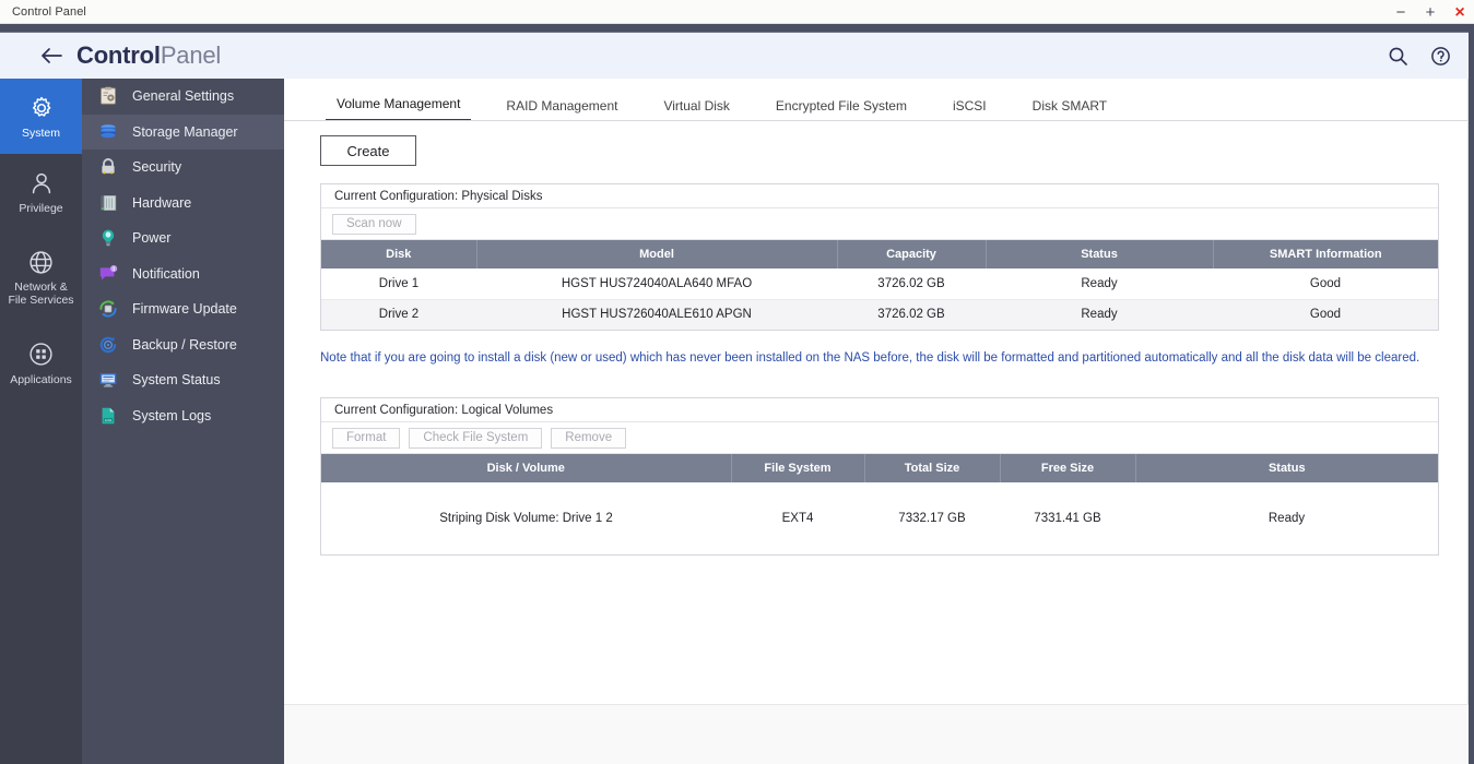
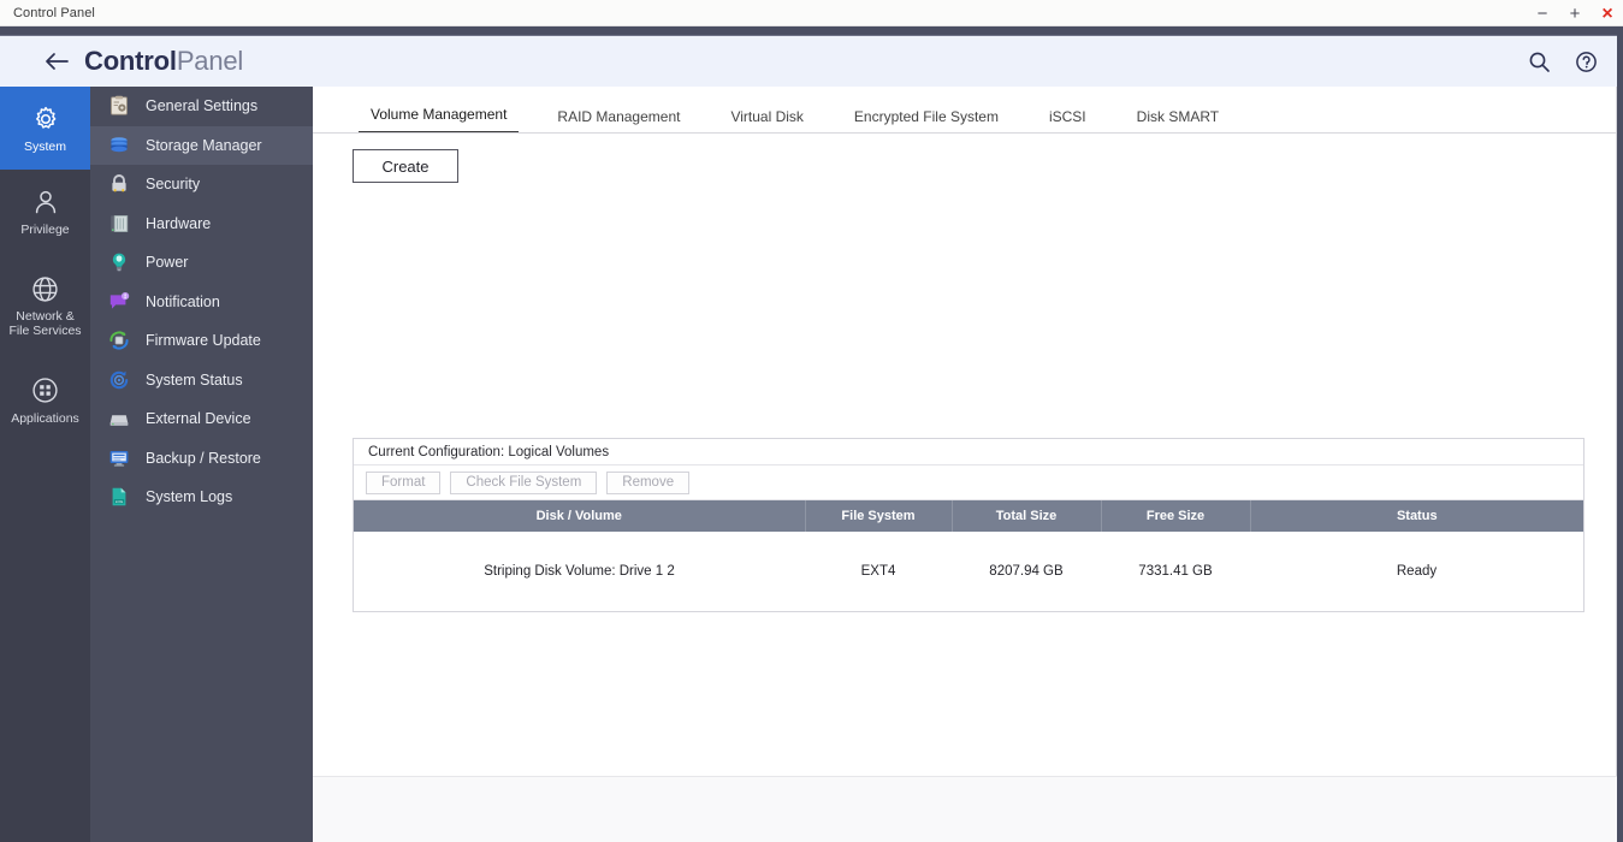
  Control Panel
  −
  +
  ×
  ControlPanel
  System
  Privilege
  Network &
  File Services
  Applications
  General Settings
  Storage Manager
  Security
  Hardware
  Power
  Notification
  Firmware Update
- Backup / Restore
+ System Status
+ External Device
- System Status
+ Backup / Restore
  System Logs
  Volume Management
  RAID Management
  Virtual Disk
  Encrypted File System
  iSCSI
  Disk SMART
  Create
- Current Configuration: Physical Disks
- Scan now
- Disk	Model	Capacity	Status	SMART Information
- Drive 1	HGST HUS724040ALA640 MFAO	3726.02 GB	Ready	Good
- Drive 2	HGST HUS726040ALE610 APGN	3726.02 GB	Ready	Good
- Note that if you are going to install a disk (new or used) which has never been installed on the NAS before, the disk will be formatted and partitioned automatically and all the disk data will be cleared.
  Current Configuration: Logical Volumes
  Format
  Check File System
  Remove
  Disk / Volume	File System	Total Size	Free Size	Status
- Striping Disk Volume: Drive 1 2	EXT4	7332.17 GB	7331.41 GB	Ready
+ Striping Disk Volume: Drive 1 2	EXT4	8207.94 GB	7331.41 GB	Ready
